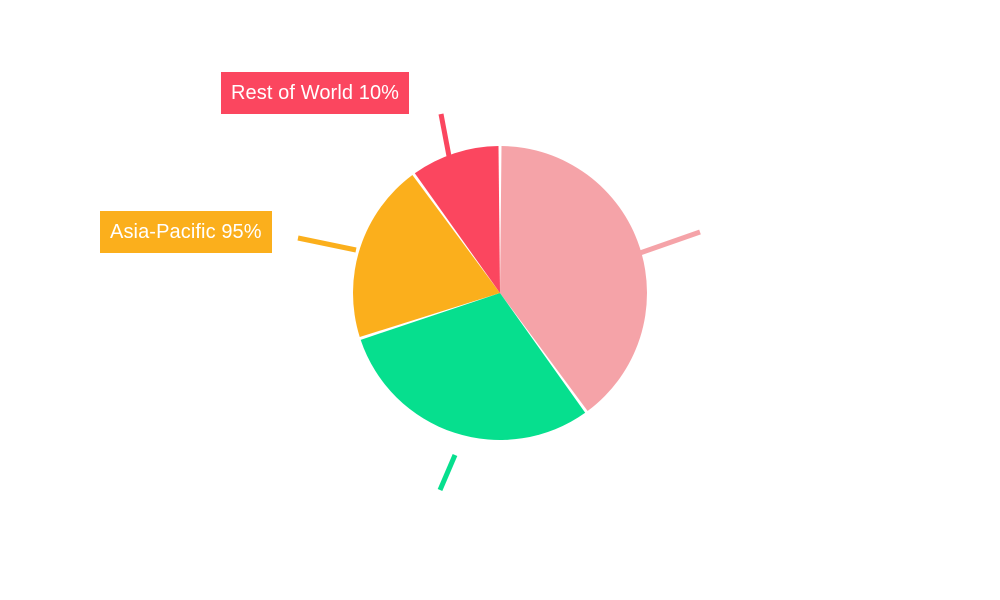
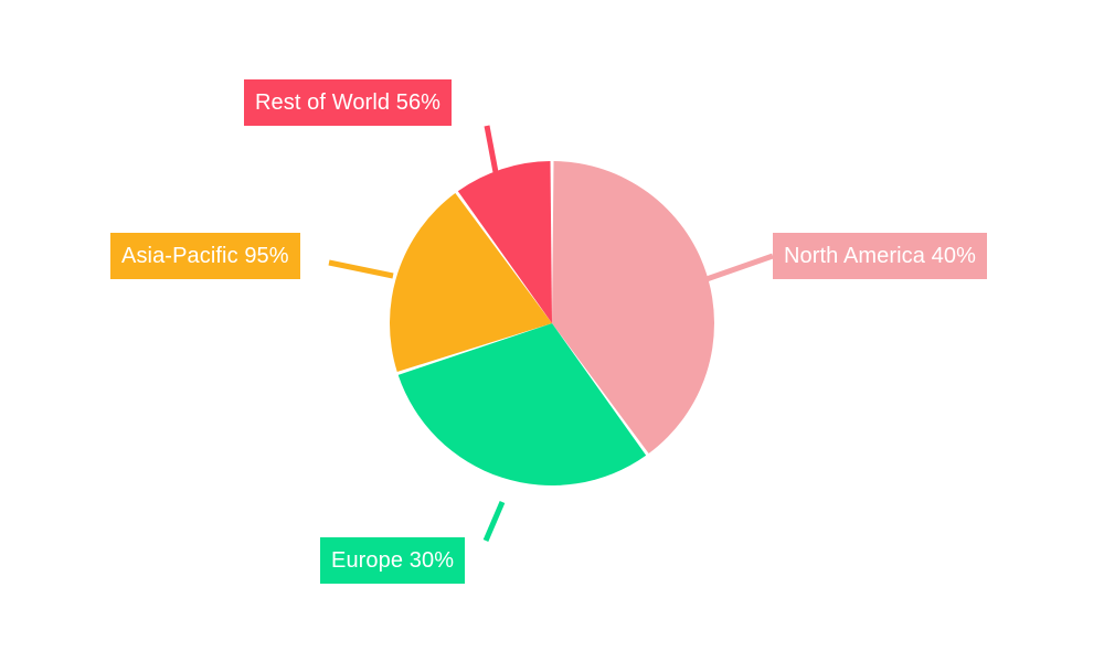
+ North America 40%
+ Europe 30%
  Asia-Pacific 95%
- Rest of World 10%
+ Rest of World 56%
